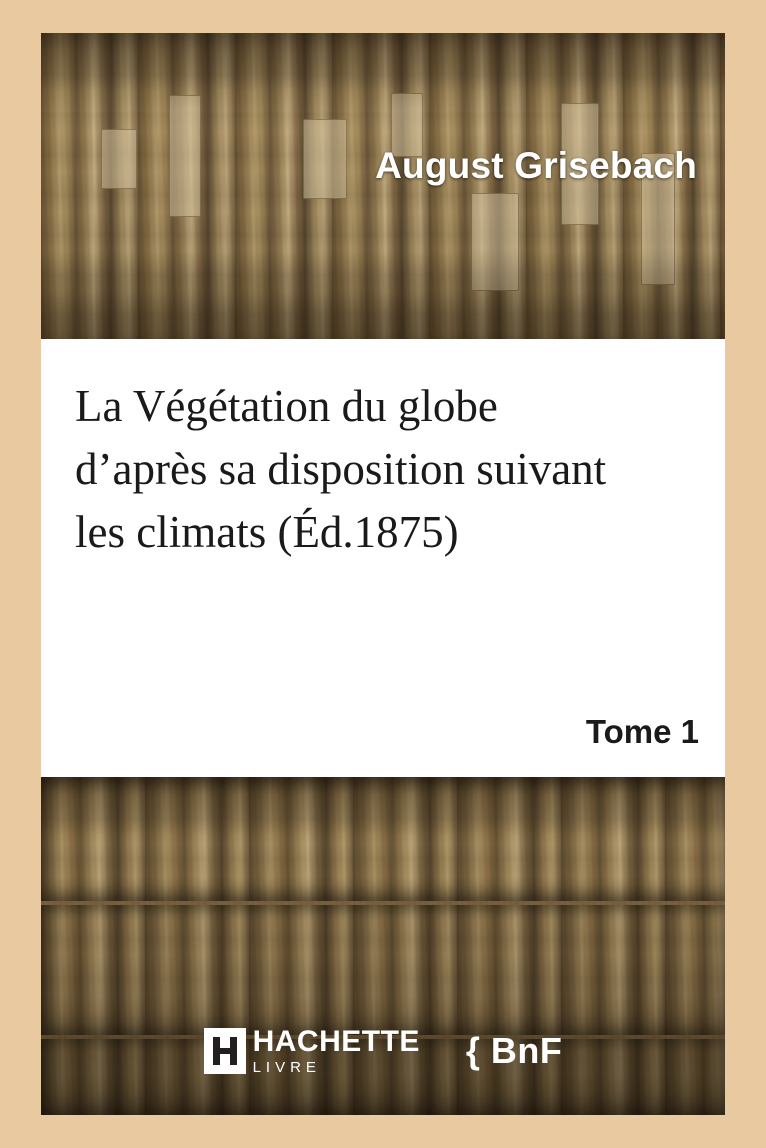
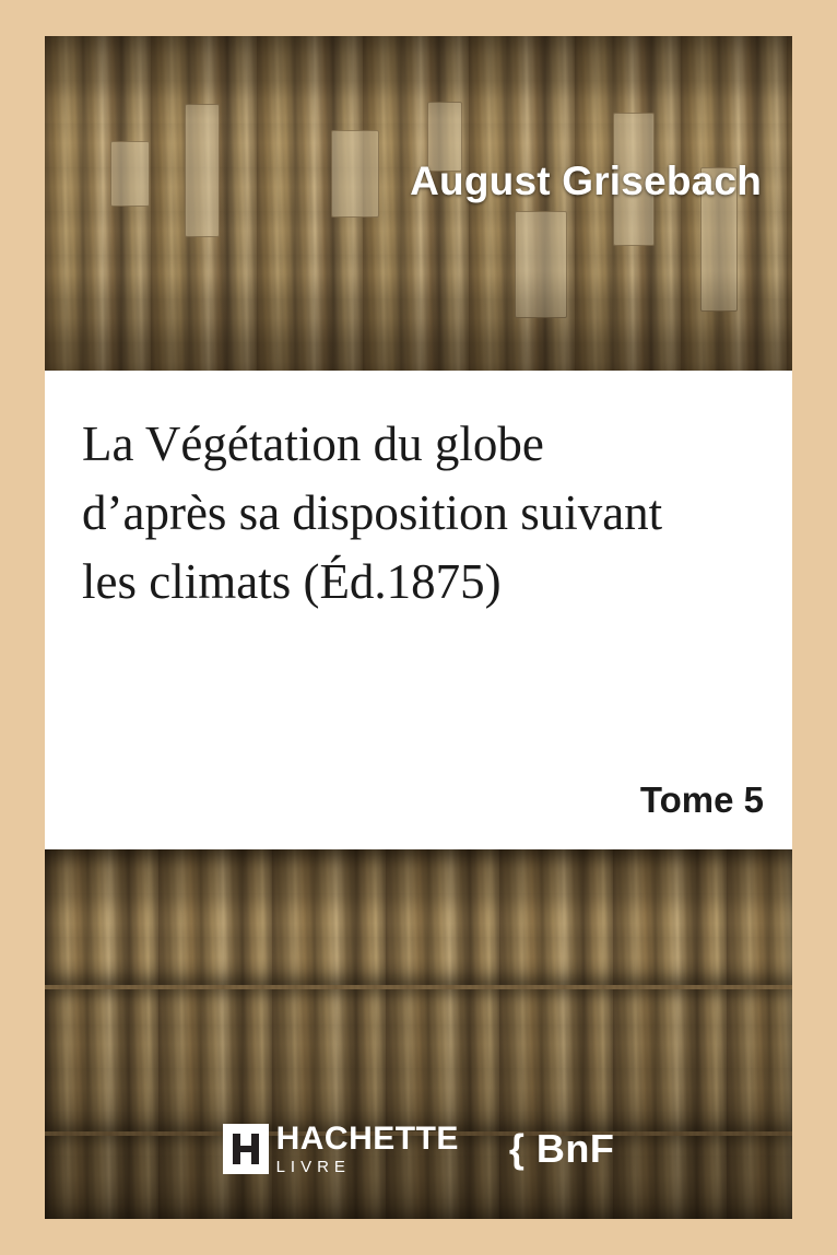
  August Grisebach
  La Végétation du globe
  d’après sa disposition suivant
  les climats (Éd.1875)
- Tome 1
+ Tome 5
  HACHETTE
  LIVRE
  { BnF
